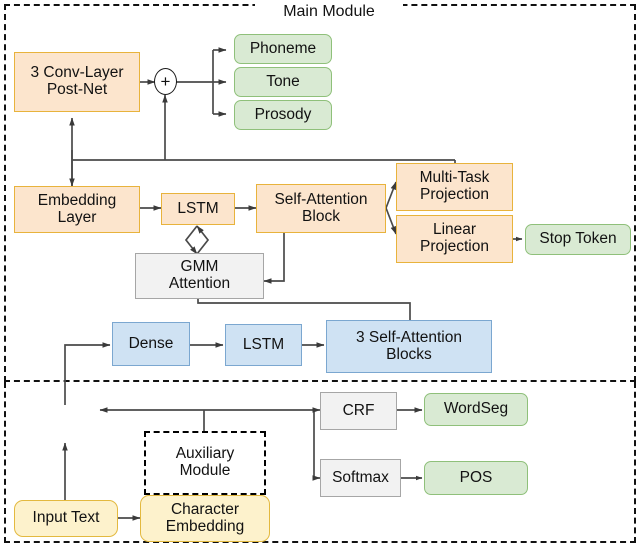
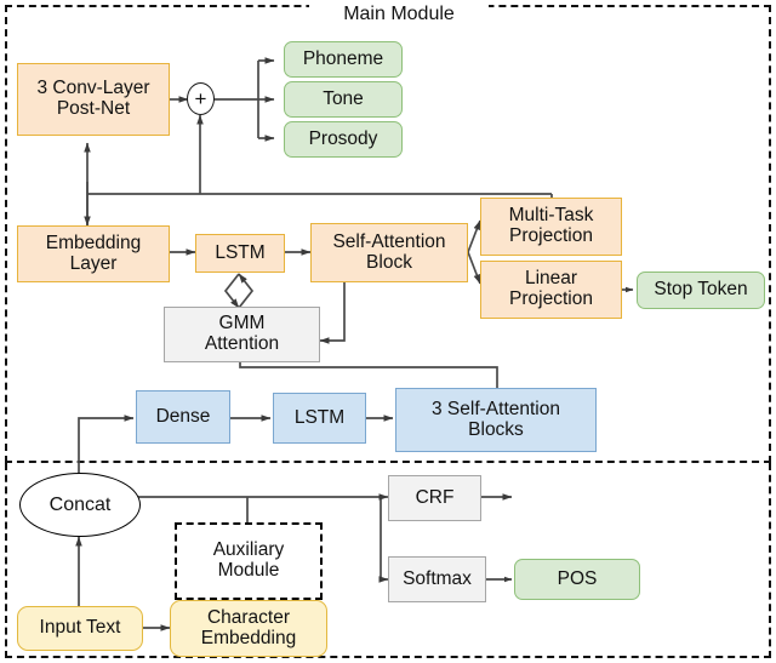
  Main Module
  3 Conv-Layer
  Post-Net
  +
  Phoneme
  Tone
  Prosody
  Embedding
  Layer
  LSTM
  Self-Attention
  Block
  Multi-Task
  Projection
  Linear
  Projection
  Stop Token
  GMM
  Attention
  Dense
  LSTM
  3 Self-Attention
  Blocks
+ Concat
  Auxiliary
  Module
  CRF
  Softmax
- WordSeg
  POS
  Input Text
  Character
  Embedding
